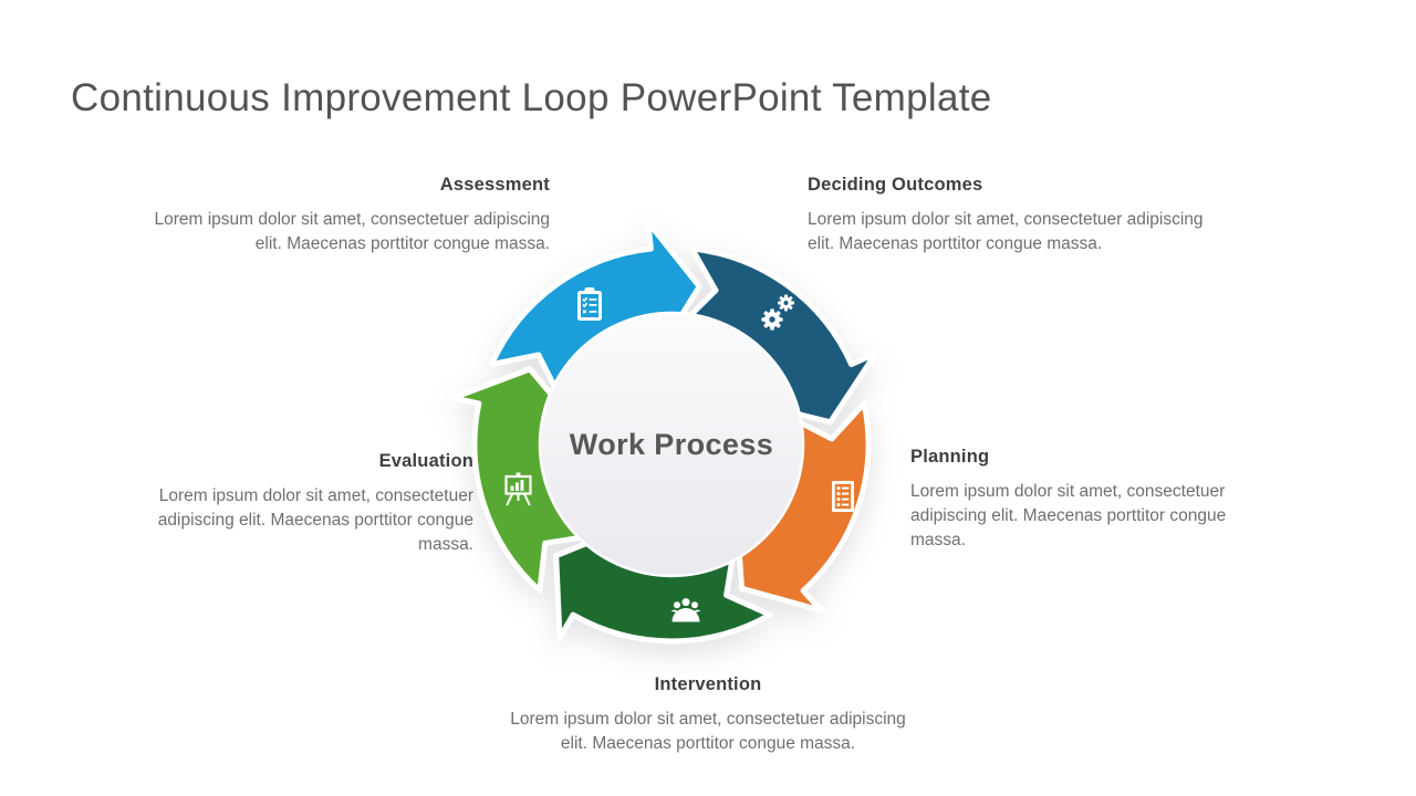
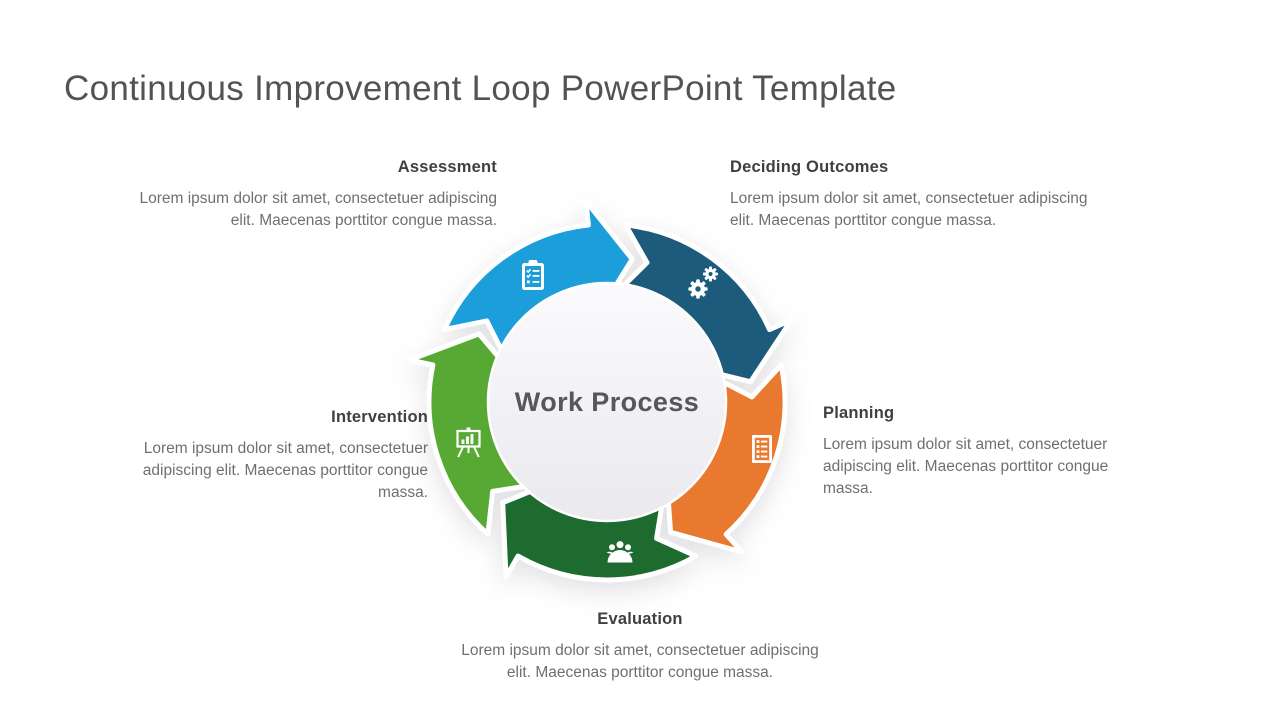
  Continuous Improvement Loop PowerPoint Template
  Assessment
  Lorem ipsum dolor sit amet, consectetuer adipiscing elit. Maecenas porttitor congue massa.
  Deciding Outcomes
  Lorem ipsum dolor sit amet, consectetuer adipiscing elit. Maecenas porttitor congue massa.
  Planning
  Lorem ipsum dolor sit amet, consectetuer adipiscing elit. Maecenas porttitor congue massa.
- Evaluation
+ Intervention
  Lorem ipsum dolor sit amet, consectetuer adipiscing elit. Maecenas porttitor congue massa.
- Intervention
+ Evaluation
  Lorem ipsum dolor sit amet, consectetuer adipiscing elit. Maecenas porttitor congue massa.
  Work Process
